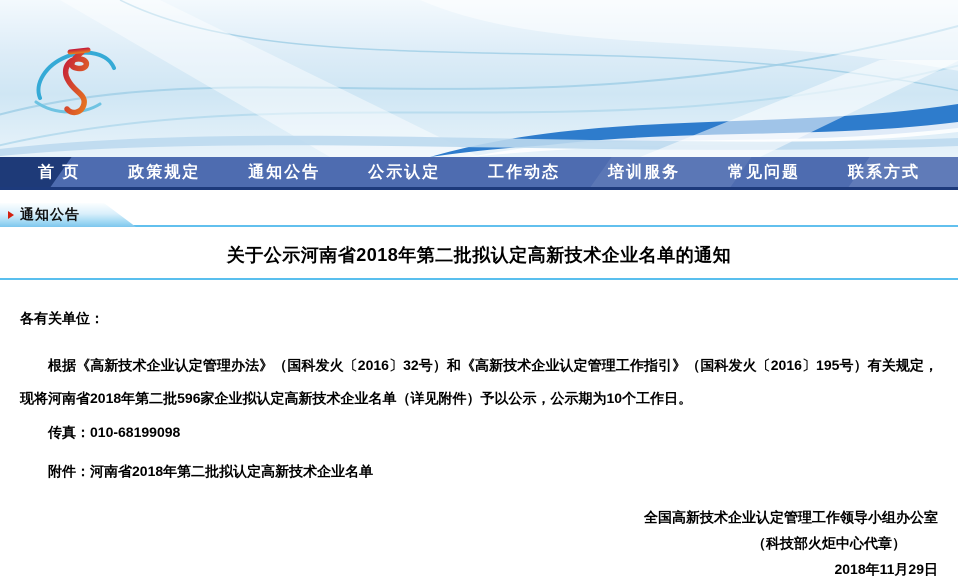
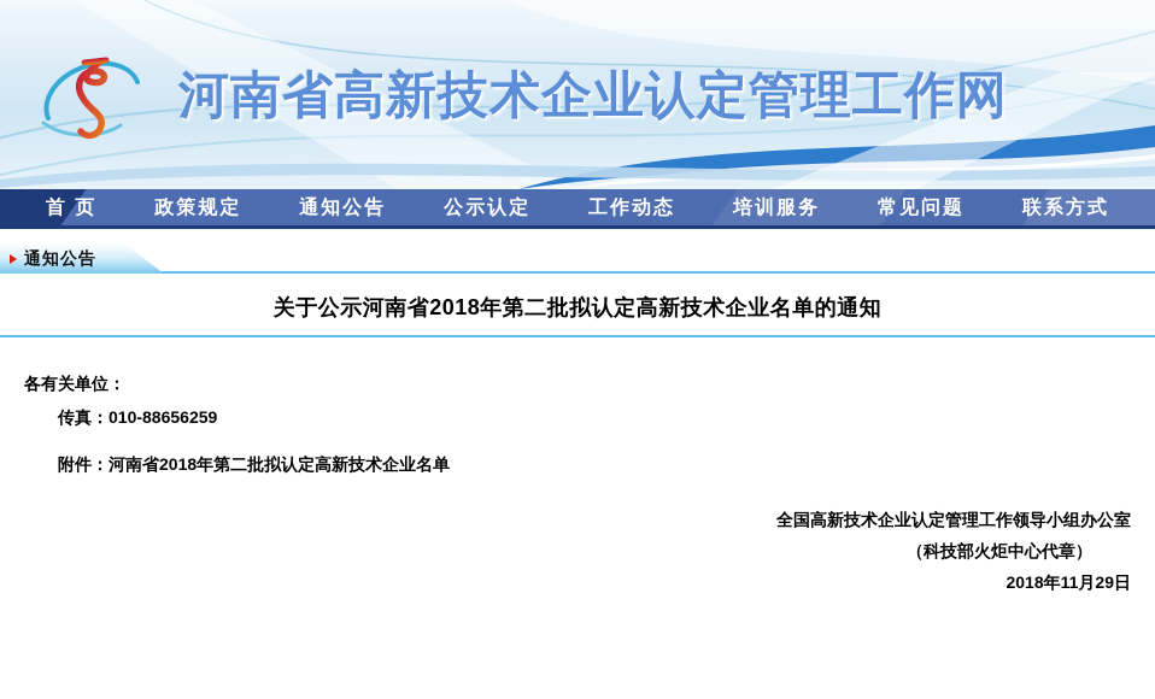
+ 河南省高新技术企业认定管理工作网
  首 页
  政策规定
  通知公告
  公示认定
  工作动态
  培训服务
  常见问题
  联系方式
  通知公告
  关于公示河南省2018年第二批拟认定高新技术企业名单的通知
  各有关单位：
- 根据《高新技术企业认定管理办法》（国科发火〔2016〕32号）和《高新技术企业认定管理工作指引》（国科发火〔2016〕195号）有关规定，现将河南省2018年第二批596家企业拟认定高新技术企业名单（详见附件）予以公示，公示期为10个工作日。
- 传真：010-68199098
+ 传真：010-88656259
  附件：河南省2018年第二批拟认定高新技术企业名单
  全国高新技术企业认定管理工作领导小组办公室
  （科技部火炬中心代章）
  2018年11月29日
